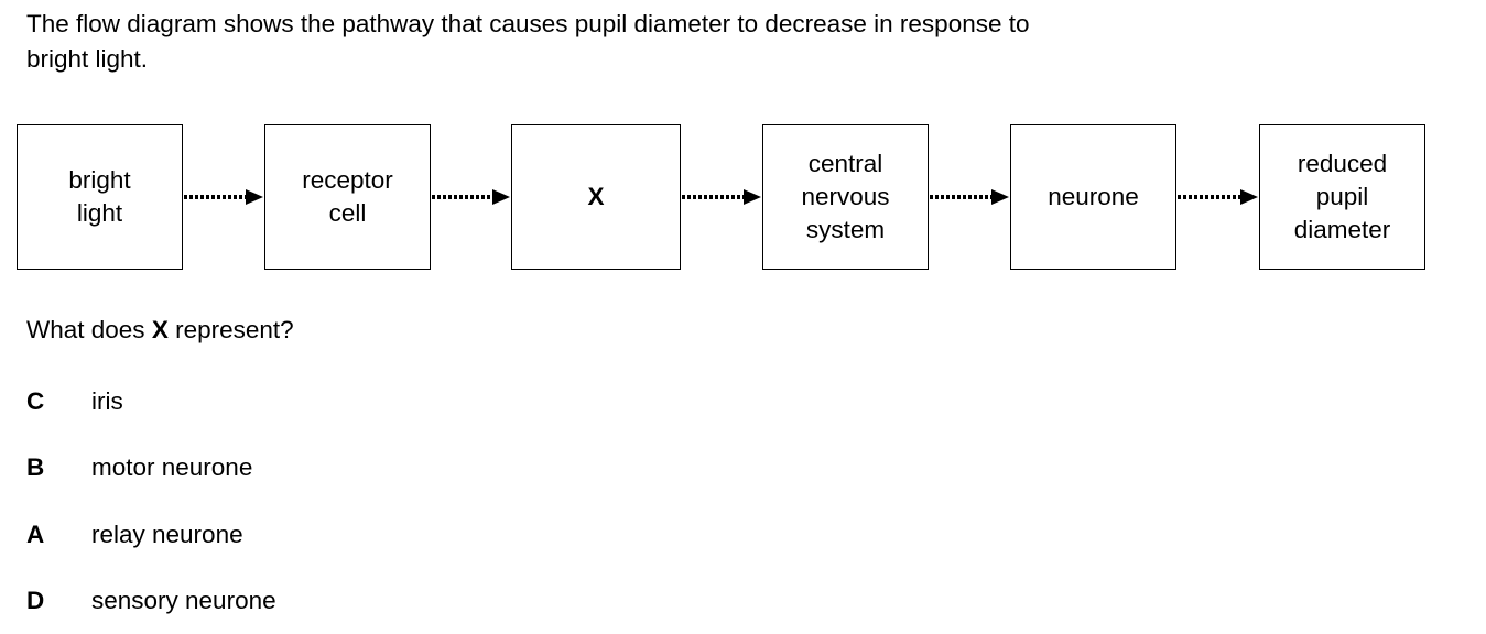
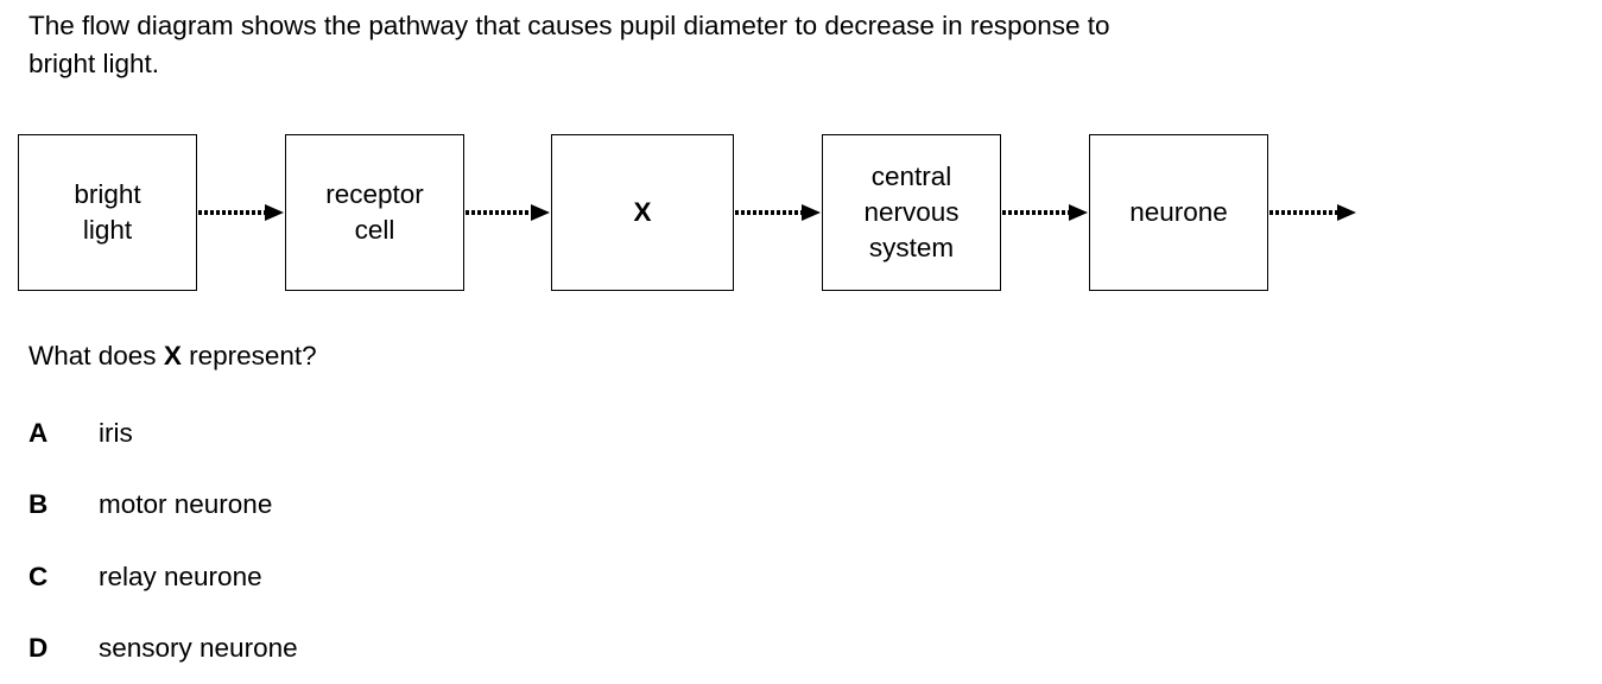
  The flow diagram shows the pathway that causes pupil diameter to decrease in response to
  bright light.
  bright
  light
  receptor
  cell
  X
  central
  nervous
  system
  neurone
- reduced
- pupil
- diameter
  What does X represent?
- C iris
+ A iris
  B motor neurone
- A relay neurone
+ C relay neurone
  D sensory neurone
